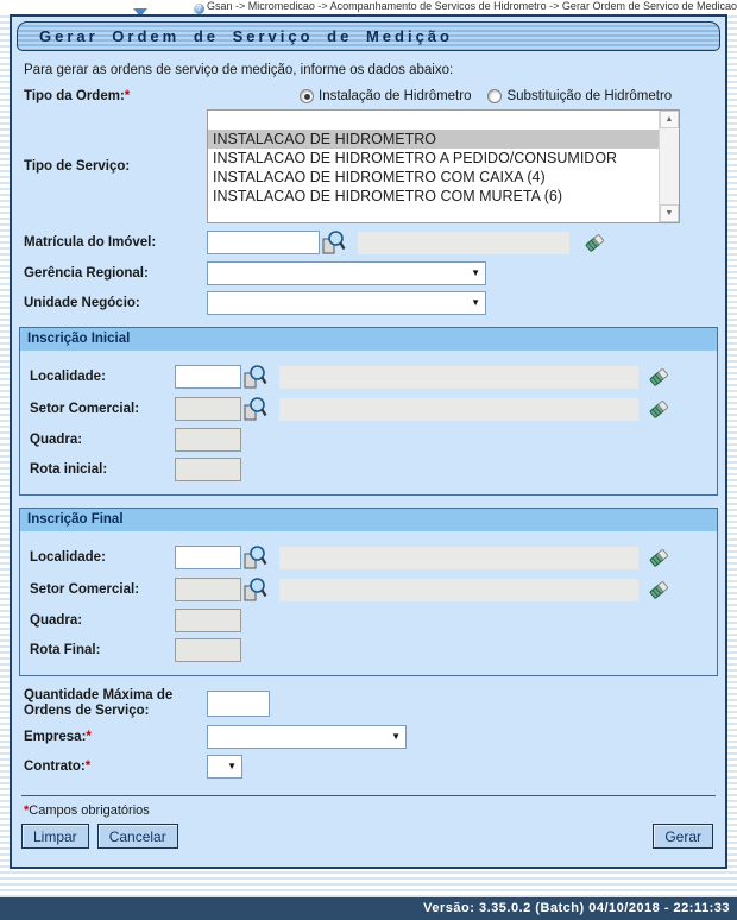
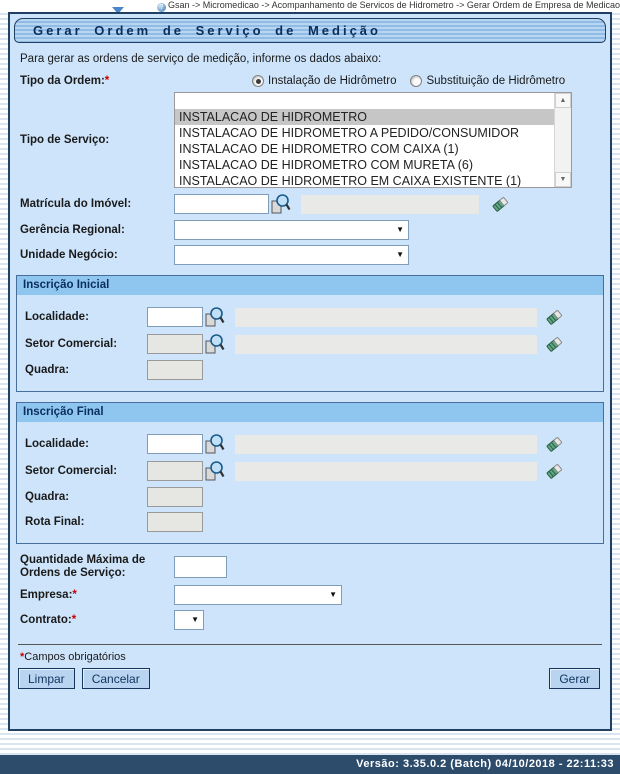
- Gsan -> Micromedicao -> Acompanhamento de Servicos de Hidrometro -> Gerar Ordem de Servico de Medicao
+ Gsan -> Micromedicao -> Acompanhamento de Servicos de Hidrometro -> Gerar Ordem de Empresa de Medicao
  Gerar Ordem de Serviço de Medição
  Para gerar as ordens de serviço de medição, informe os dados abaixo:
  Tipo da Ordem:*
  Instalação de Hidrômetro
  Substituição de Hidrômetro
  Tipo de Serviço:
  INSTALACAO DE HIDROMETRO
  INSTALACAO DE HIDROMETRO A PEDIDO/CONSUMIDOR
- INSTALACAO DE HIDROMETRO COM CAIXA (4)
+ INSTALACAO DE HIDROMETRO COM CAIXA (1)
  INSTALACAO DE HIDROMETRO COM MURETA (6)
+ INSTALACAO DE HIDROMETRO EM CAIXA EXISTENTE (1)
  Matrícula do Imóvel:
  Gerência Regional:
  ▼
  Unidade Negócio:
  ▼
  Inscrição Inicial
  Localidade:
  Setor Comercial:
  Quadra:
- Rota inicial:
  Inscrição Final
  Localidade:
  Setor Comercial:
  Quadra:
  Rota Final:
  Quantidade Máxima de
  Ordens de Serviço:
  Empresa:*
  ▼
  Contrato:*
  ▼
  *Campos obrigatórios
  Limpar
  Cancelar
  Gerar
  Versão: 3.35.0.2 (Batch) 04/10/2018 - 22:11:33
